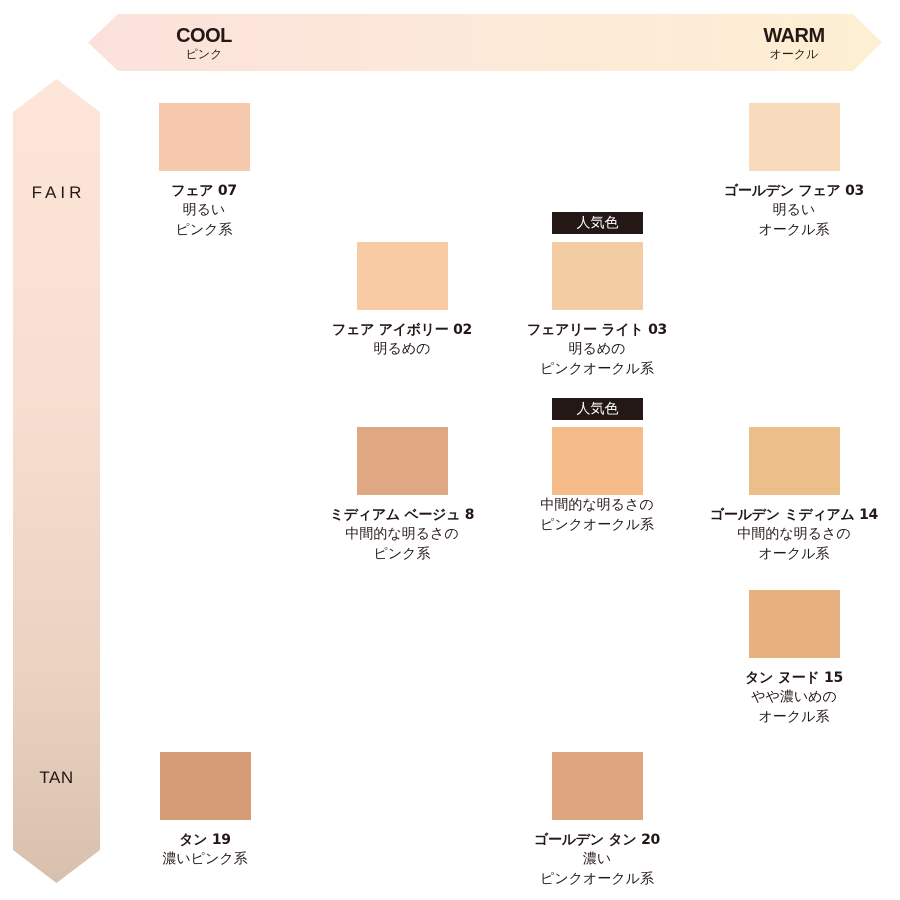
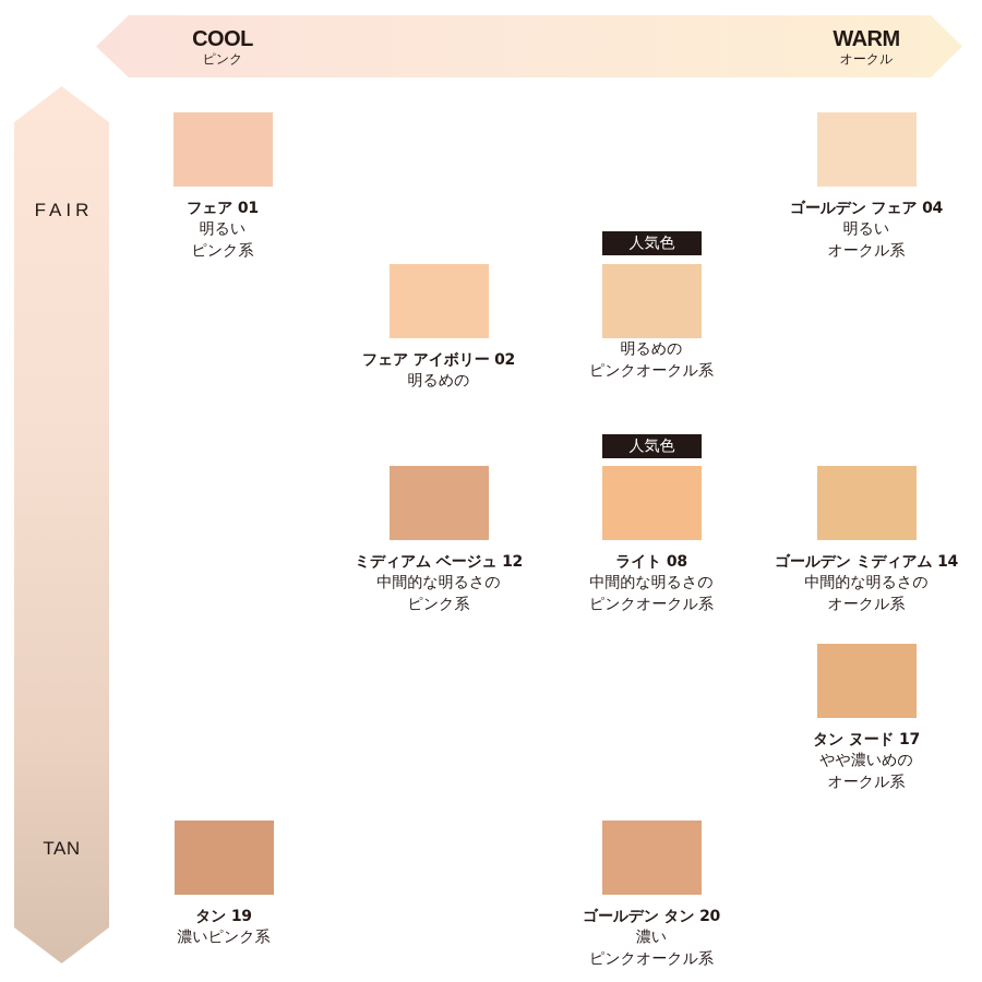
  COOL
  ピンク
  WARM
  オークル
  FAIR
  TAN
  人気色
  人気色
- フェア 07
+ フェア 01
  明るい
  ピンク系
- ゴールデン フェア 03
+ ゴールデン フェア 04
  明るい
  オークル系
  フェア アイボリー 02
  明るめの
- フェアリー ライト 03
  明るめの
  ピンクオークル系
- ミディアム ベージュ 8
+ ミディアム ベージュ 12
  中間的な明るさの
  ピンク系
+ ライト 08
  中間的な明るさの
  ピンクオークル系
  ゴールデン ミディアム 14
  中間的な明るさの
  オークル系
- タン ヌード 15
+ タン ヌード 17
  やや濃いめの
  オークル系
  タン 19
  濃いピンク系
  ゴールデン タン 20
  濃い
  ピンクオークル系
